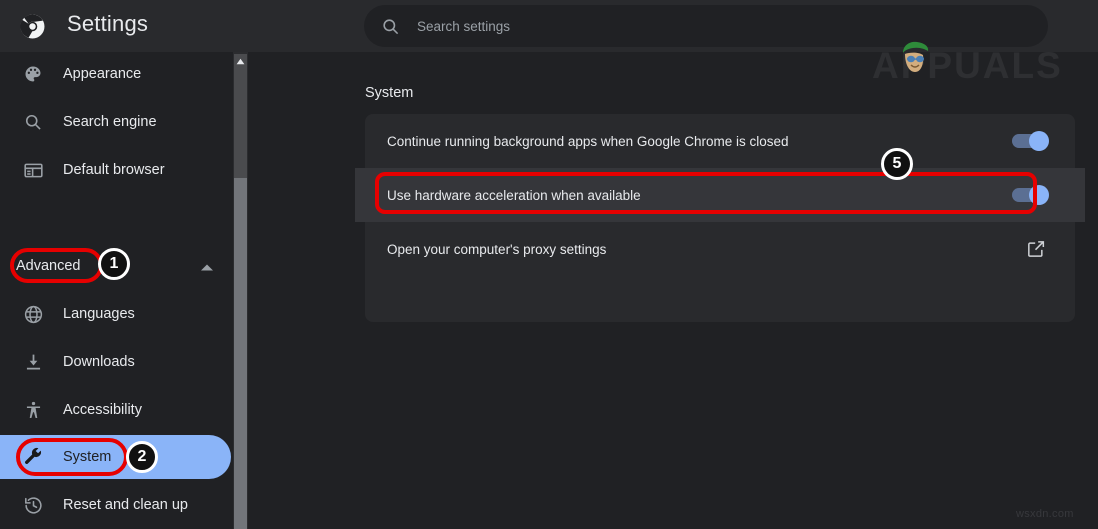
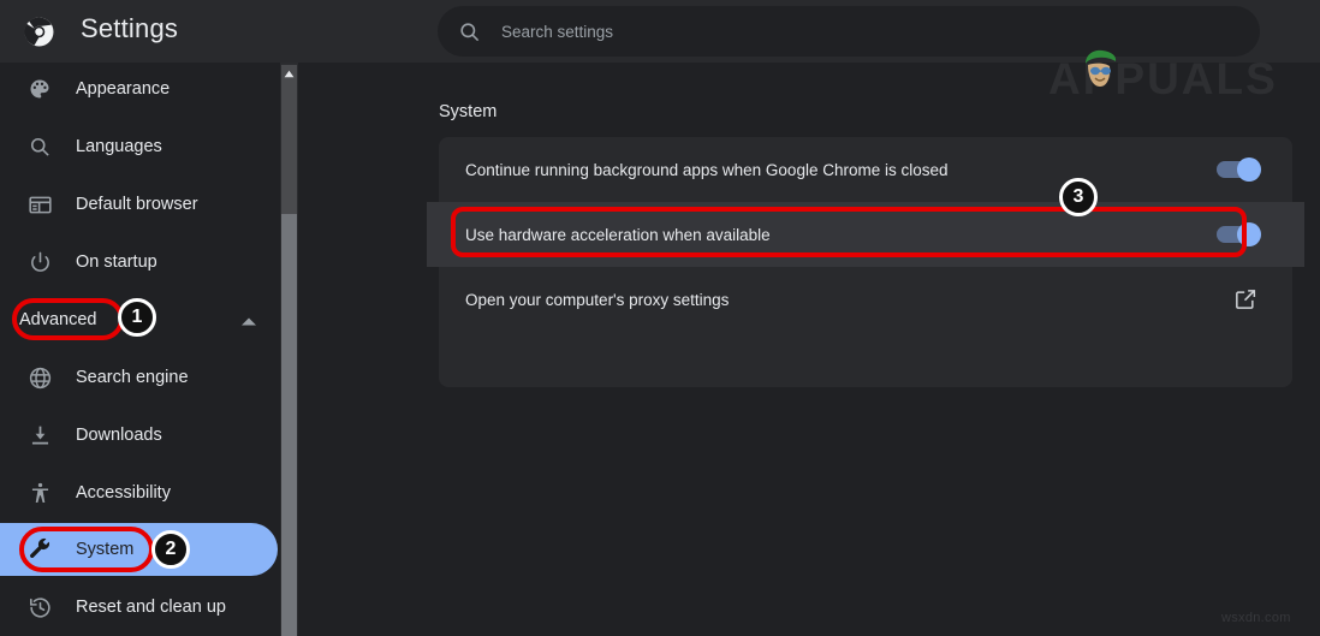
  Settings
  Search settings
  Appearance
- Search engine
+ Languages
  Default browser
+ On startup
  Advanced
- Languages
+ Search engine
  Downloads
  Accessibility
  System
  Reset and clean up
  System
  Continue running background apps when Google Chrome is closed
  Use hardware acceleration when available
  Open your computer's proxy settings
  1
  2
- 5
+ 3
  APUALS
  wsxdn.com
